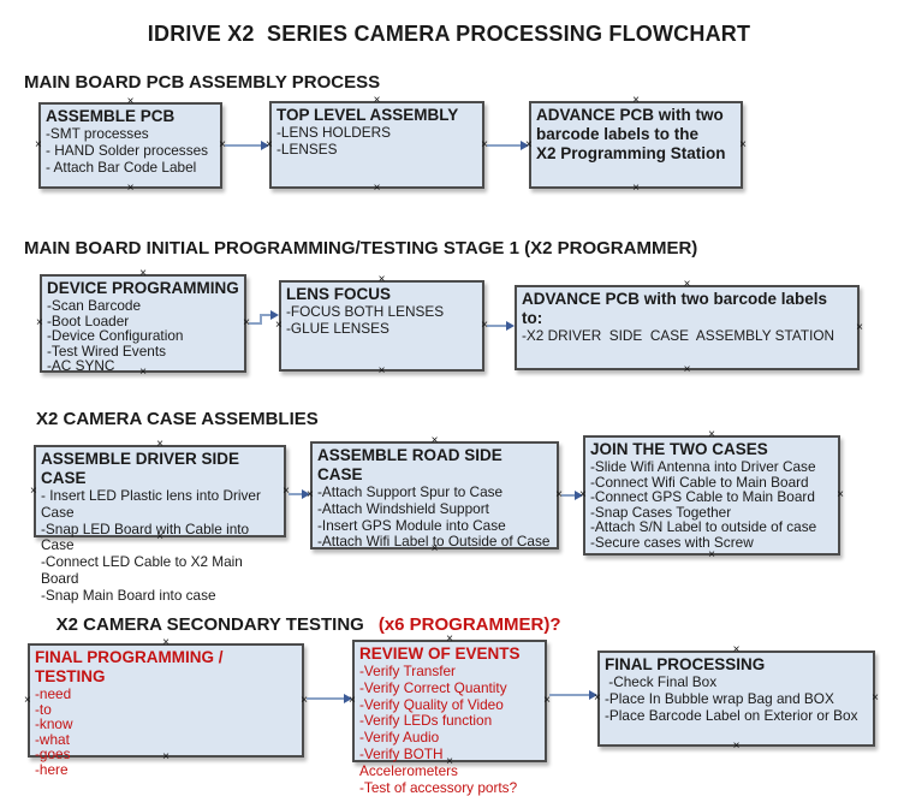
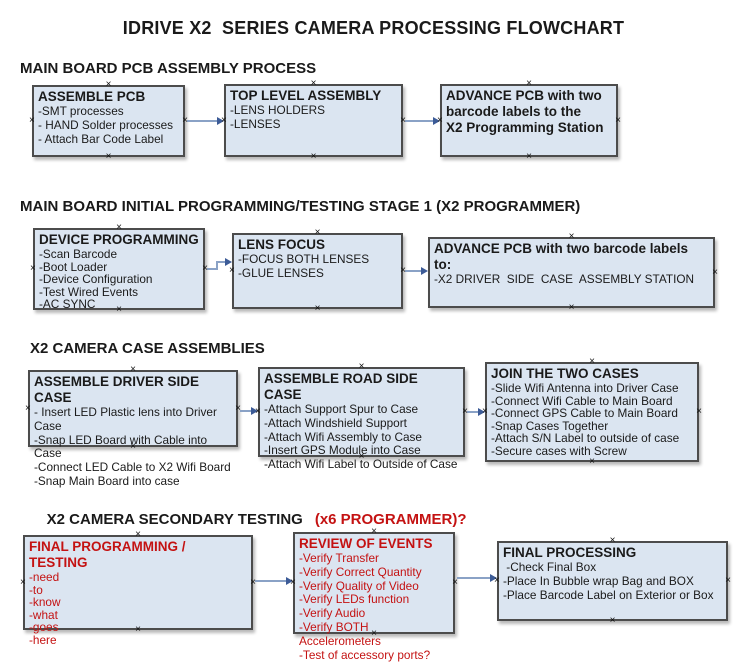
  IDRIVE X2 SERIES CAMERA PROCESSING FLOWCHART
  MAIN BOARD PCB ASSEMBLY PROCESS
  MAIN BOARD INITIAL PROGRAMMING/TESTING STAGE 1 (X2 PROGRAMMER)
  X2 CAMERA CASE ASSEMBLIES
  X2 CAMERA SECONDARY TESTING (x6 PROGRAMMER)?
  ×
  ×
  ×
  ×
  ASSEMBLE PCB
  -SMT processes
  - HAND Solder processes
  - Attach Bar Code Label
  ×
  ×
  ×
  ×
  TOP LEVEL ASSEMBLY
  -LENS HOLDERS
  -LENSES
  ×
  ×
  ×
  ×
  ADVANCE PCB with two
  barcode labels to the
  X2 Programming Station
  ×
  ×
  ×
  ×
  DEVICE PROGRAMMING
  -Scan Barcode
  -Boot Loader
  -Device Configuration
  -Test Wired Events
  -AC SYNC
  ×
  ×
  ×
  ×
  LENS FOCUS
  -FOCUS BOTH LENSES
  -GLUE LENSES
  ×
  ×
  ×
  ADVANCE PCB with two barcode labels to:
  -X2 DRIVER SIDE CASE ASSEMBLY STATION
  ×
  ×
  ×
  ×
  ASSEMBLE DRIVER SIDE CASE
  - Insert LED Plastic lens into Driver Case
  -Snap LED Board with Cable into Case
- -Connect LED Cable to X2 Main Board
+ -Connect LED Cable to X2 Wifi Board
  -Snap Main Board into case
  ×
  ×
  ×
  ×
  ASSEMBLE ROAD SIDE CASE
  -Attach Support Spur to Case
  -Attach Windshield Support
+ -Attach Wifi Assembly to Case
  -Insert GPS Module into Case
  -Attach Wifi Label to Outside of Case
  ×
  ×
  ×
  ×
  JOIN THE TWO CASES
  -Slide Wifi Antenna into Driver Case
  -Connect Wifi Cable to Main Board
  -Connect GPS Cable to Main Board
  -Snap Cases Together
  -Attach S/N Label to outside of case
  -Secure cases with Screw
  ×
  ×
  ×
  ×
  FINAL PROGRAMMING / TESTING
  -need
  -to
  -know
  -what
  -goes
  -here
  ×
  ×
  ×
  ×
  REVIEW OF EVENTS
  -Verify Transfer
  -Verify Correct Quantity
  -Verify Quality of Video
  -Verify LEDs function
  -Verify Audio
  -Verify BOTH Accelerometers
  -Test of accessory ports?
  ×
  ×
  ×
  ×
  FINAL PROCESSING
  -Check Final Box
  -Place In Bubble wrap Bag and BOX
  -Place Barcode Label on Exterior or Box
